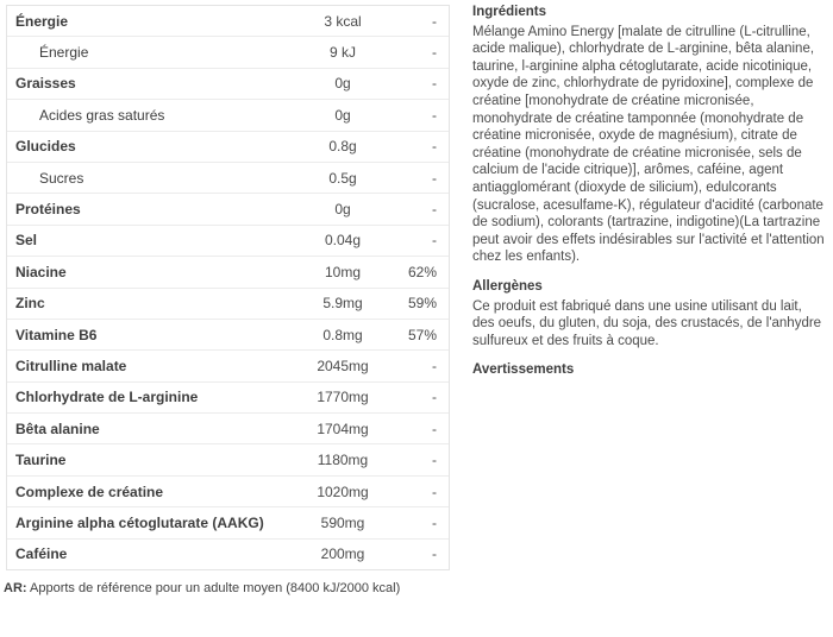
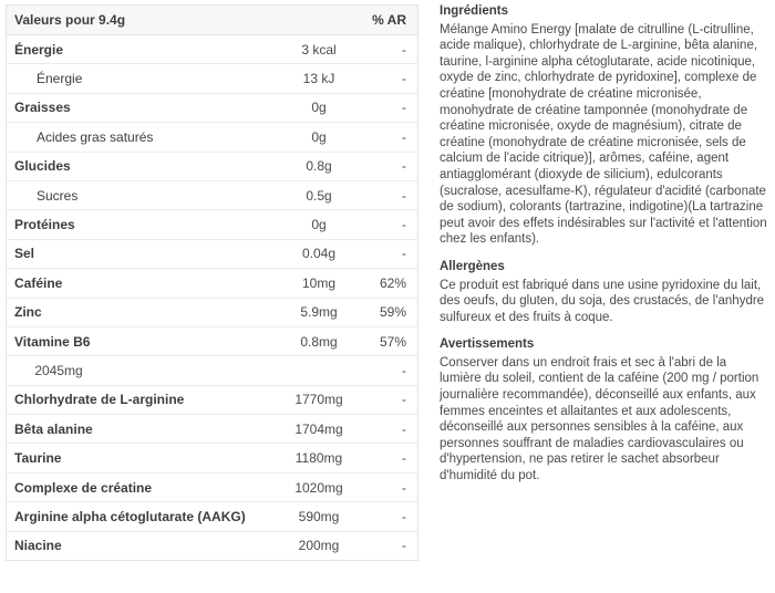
+ Valeurs pour 9.4g
+ % AR
  Énergie
  3 kcal
  -
  Énergie
- 9 kJ
+ 13 kJ
  -
  Graisses
  0g
  -
  Acides gras saturés
  0g
  -
  Glucides
  0.8g
  -
  Sucres
  0.5g
  -
  Protéines
  0g
  -
  Sel
  0.04g
  -
- Niacine
+ Caféine
  10mg
  62%
  Zinc
  5.9mg
  59%
  Vitamine B6
  0.8mg
  57%
- Citrulline malate
  2045mg
  -
  Chlorhydrate de L-arginine
  1770mg
  -
  Bêta alanine
  1704mg
  -
  Taurine
  1180mg
  -
  Complexe de créatine
  1020mg
  -
  Arginine alpha cétoglutarate (AAKG)
  590mg
  -
- Caféine
+ Niacine
  200mg
  -
- AR: Apports de référence pour un adulte moyen (8400 kJ/2000 kcal)
  Ingrédients
  Mélange Amino Energy [malate de citrulline (L-citrulline, acide malique), chlorhydrate de L-arginine, bêta alanine, taurine, l-arginine alpha cétoglutarate, acide nicotinique, oxyde de zinc, chlorhydrate de pyridoxine], complexe de créatine [monohydrate de créatine micronisée, monohydrate de créatine tamponnée (monohydrate de créatine micronisée, oxyde de magnésium), citrate de créatine (monohydrate de créatine micronisée, sels de calcium de l'acide citrique)], arômes, caféine, agent antiagglomérant (dioxyde de silicium), edulcorants (sucralose, acesulfame-K), régulateur d'acidité (carbonate de sodium), colorants (tartrazine, indigotine)(La tartrazine peut avoir des effets indésirables sur l'activité et l'attention chez les enfants).
  Allergènes
- Ce produit est fabriqué dans une usine utilisant du lait, des oeufs, du gluten, du soja, des crustacés, de l'anhydre sulfureux et des fruits à coque.
+ Ce produit est fabriqué dans une usine pyridoxine du lait, des oeufs, du gluten, du soja, des crustacés, de l'anhydre sulfureux et des fruits à coque.
  Avertissements
+ Conserver dans un endroit frais et sec à l'abri de la lumière du soleil, contient de la caféine (200 mg / portion journalière recommandée), déconseillé aux enfants, aux femmes enceintes et allaitantes et aux adolescents, déconseillé aux personnes sensibles à la caféine, aux personnes souffrant de maladies cardiovasculaires ou d'hypertension, ne pas retirer le sachet absorbeur d'humidité du pot.
